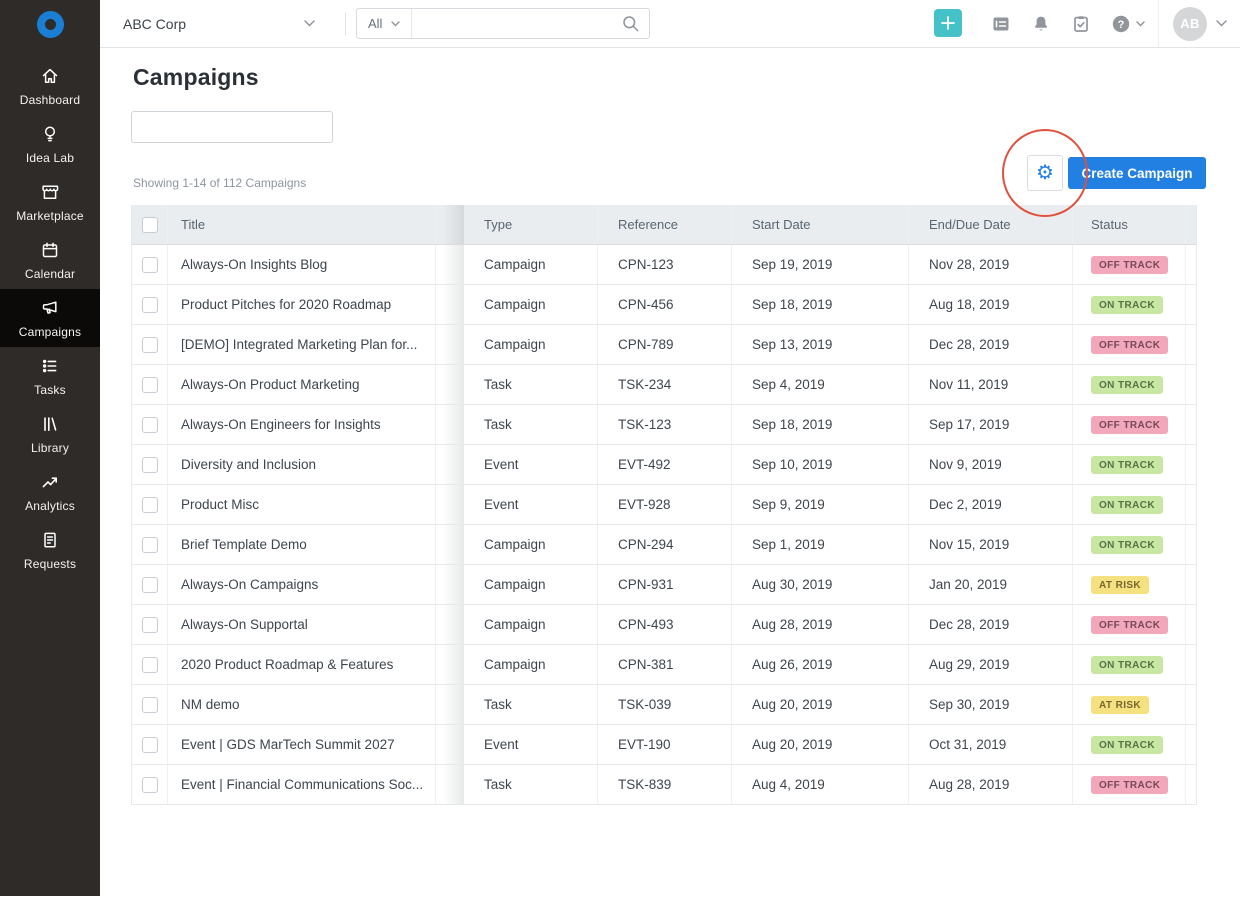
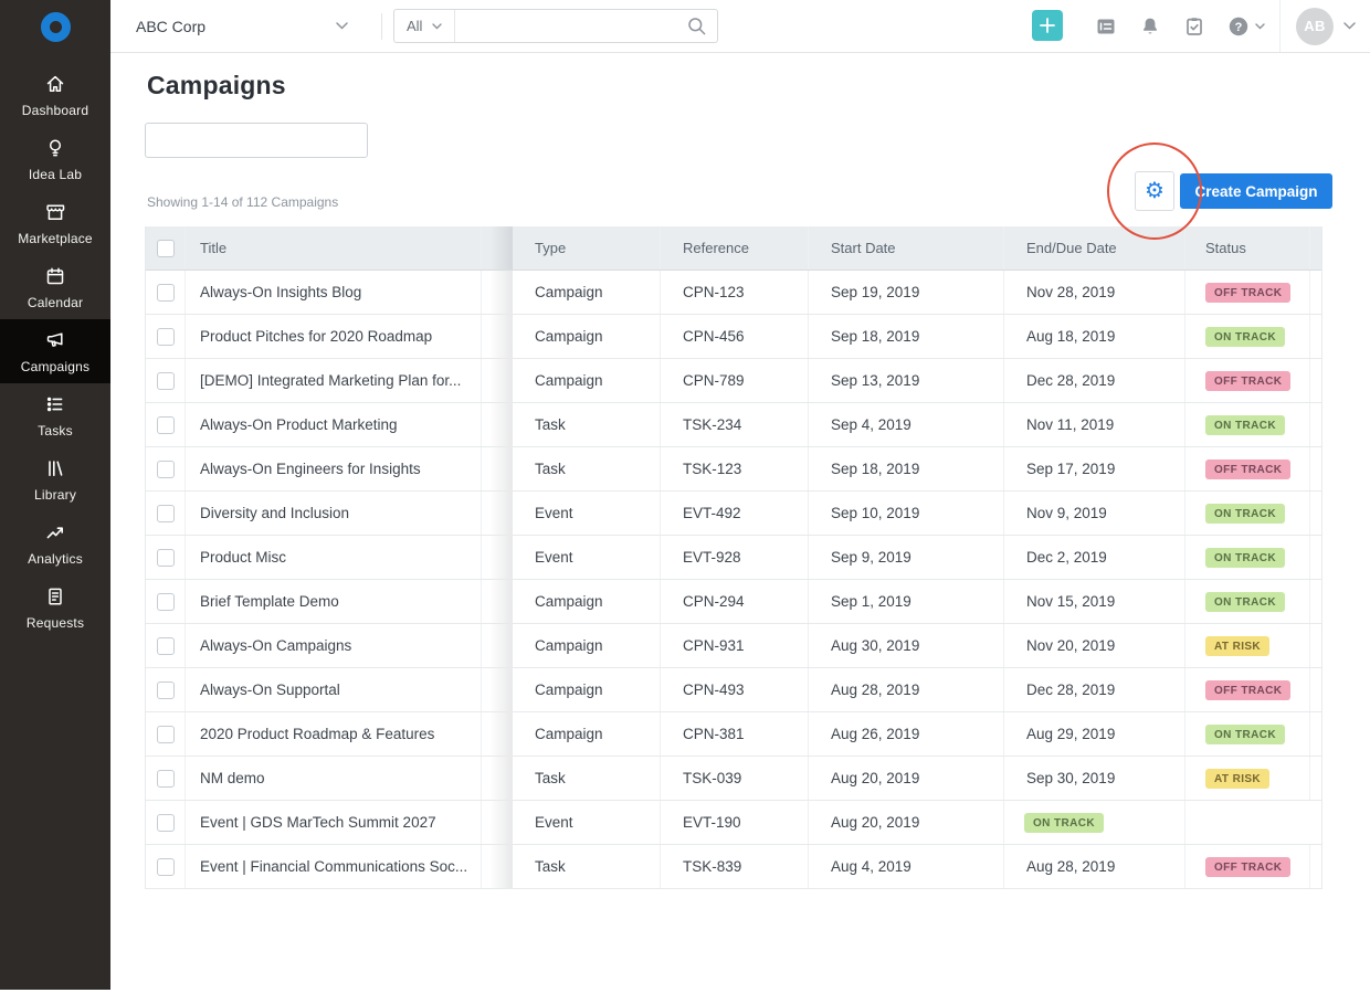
  ABC Corp
  All
  ?
  AB
  Dashboard
  Idea Lab
  Marketplace
  Calendar
  Campaigns
  Tasks
  Library
  Analytics
  Requests
  Campaigns
  Showing 1-14 of 112 Campaigns
  ⚙
  Create Campaign
  Title
  Type
  Reference
  Start Date
  End/Due Date
  Status
  Always-On Insights Blog
  Campaign
  CPN-123
  Sep 19, 2019
  Nov 28, 2019
  OFF TRACK
  Product Pitches for 2020 Roadmap
  Campaign
  CPN-456
  Sep 18, 2019
  Aug 18, 2019
  ON TRACK
  [DEMO] Integrated Marketing Plan for...
  Campaign
  CPN-789
  Sep 13, 2019
  Dec 28, 2019
  OFF TRACK
  Always-On Product Marketing
  Task
  TSK-234
  Sep 4, 2019
  Nov 11, 2019
  ON TRACK
  Always-On Engineers for Insights
  Task
  TSK-123
  Sep 18, 2019
  Sep 17, 2019
  OFF TRACK
  Diversity and Inclusion
  Event
  EVT-492
  Sep 10, 2019
  Nov 9, 2019
  ON TRACK
  Product Misc
  Event
  EVT-928
  Sep 9, 2019
  Dec 2, 2019
  ON TRACK
  Brief Template Demo
  Campaign
  CPN-294
  Sep 1, 2019
  Nov 15, 2019
  ON TRACK
  Always-On Campaigns
  Campaign
  CPN-931
  Aug 30, 2019
- Jan 20, 2019
+ Nov 20, 2019
  AT RISK
  Always-On Supportal
  Campaign
  CPN-493
  Aug 28, 2019
  Dec 28, 2019
  OFF TRACK
  2020 Product Roadmap & Features
  Campaign
  CPN-381
  Aug 26, 2019
  Aug 29, 2019
  ON TRACK
  NM demo
  Task
  TSK-039
  Aug 20, 2019
  Sep 30, 2019
  AT RISK
  Event | GDS MarTech Summit 2027
  Event
  EVT-190
  Aug 20, 2019
- Oct 31, 2019
  ON TRACK
  Event | Financial Communications Soc...
  Task
  TSK-839
  Aug 4, 2019
  Aug 28, 2019
  OFF TRACK
